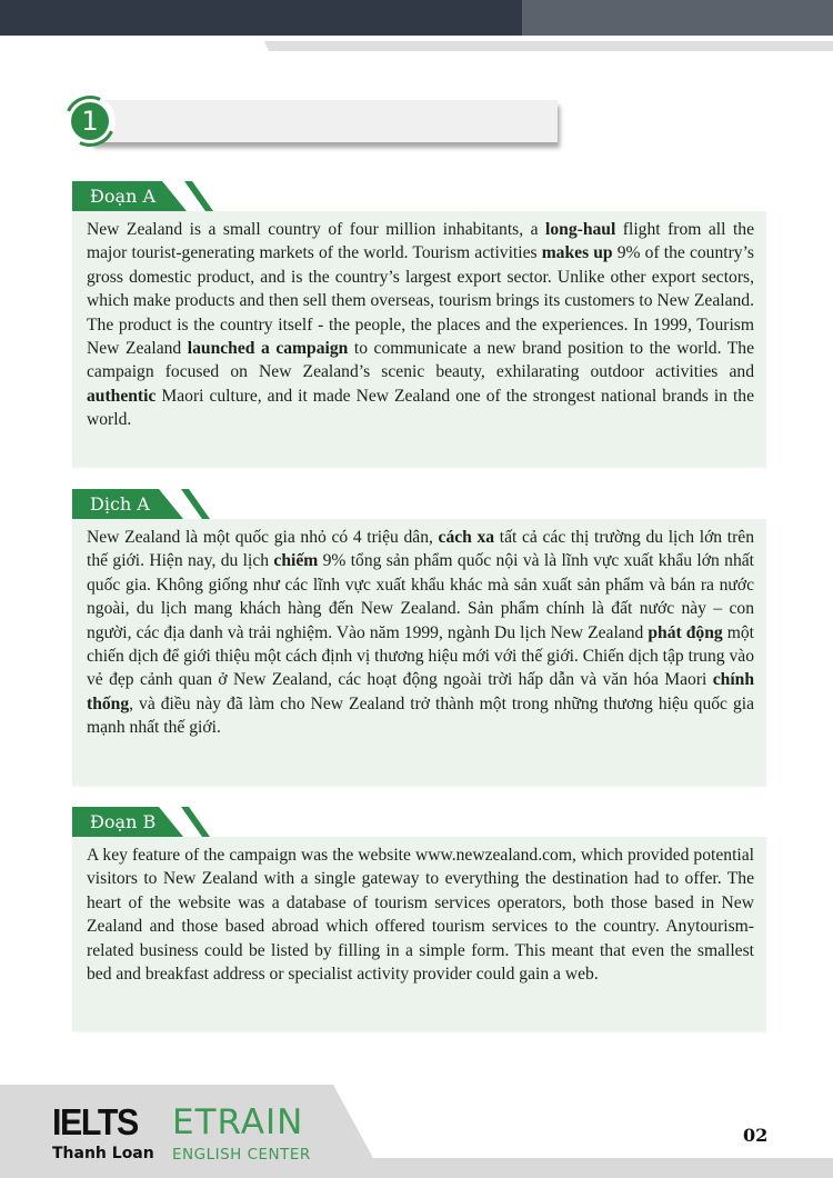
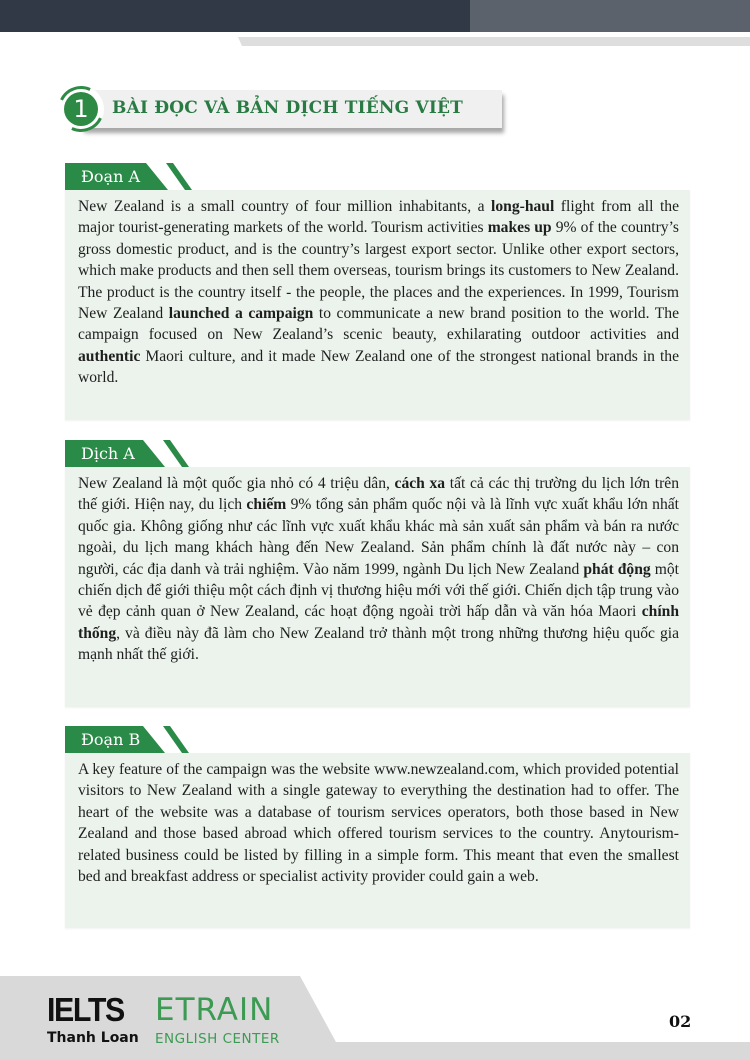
  1
+ BÀI ĐỌC VÀ BẢN DỊCH TIẾNG VIỆT
  Đoạn A
  New Zealand is a small country of four million inhabitants, a long-haul flight from all the major tourist-generating markets of the world. Tourism activities makes up 9% of the country’s gross domestic product, and is the country’s largest export sector. Unlike other export sectors, which make products and then sell them overseas, tourism brings its customers to New Zealand. The product is the country itself - the people, the places and the experiences. In 1999, Tourism New Zealand launched a campaign to communicate a new brand position to the world. The campaign focused on New Zealand’s scenic beauty, exhilarating outdoor activities and authentic Maori culture, and it made New Zealand one of the strongest national brands in the world.
  Dịch A
  New Zealand là một quốc gia nhỏ có 4 triệu dân, cách xa tất cả các thị trường du lịch lớn trên thế giới. Hiện nay, du lịch chiếm 9% tổng sản phẩm quốc nội và là lĩnh vực xuất khẩu lớn nhất quốc gia. Không giống như các lĩnh vực xuất khẩu khác mà sản xuất sản phẩm và bán ra nước ngoài, du lịch mang khách hàng đến New Zealand. Sản phẩm chính là đất nước này – con người, các địa danh và trải nghiệm. Vào năm 1999, ngành Du lịch New Zealand phát động một chiến dịch để giới thiệu một cách định vị thương hiệu mới với thế giới. Chiến dịch tập trung vào vẻ đẹp cảnh quan ở New Zealand, các hoạt động ngoài trời hấp dẫn và văn hóa Maori chính thống, và điều này đã làm cho New Zealand trở thành một trong những thương hiệu quốc gia mạnh nhất thế giới.
  Đoạn B
  A key feature of the campaign was the website www.newzealand.com, which provided potential visitors to New Zealand with a single gateway to everything the destination had to offer. The heart of the website was a database of tourism services operators, both those based in New Zealand and those based abroad which offered tourism services to the country. Anytourism-related business could be listed by filling in a simple form. This meant that even the smallest bed and breakfast address or specialist activity provider could gain a web.
  IELTS
  Thanh Loan
  ETRAIN
  ENGLISH CENTER
  02
